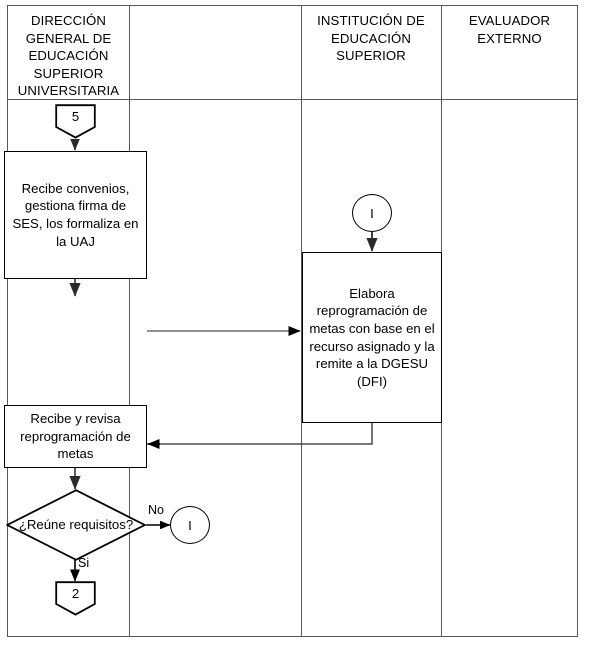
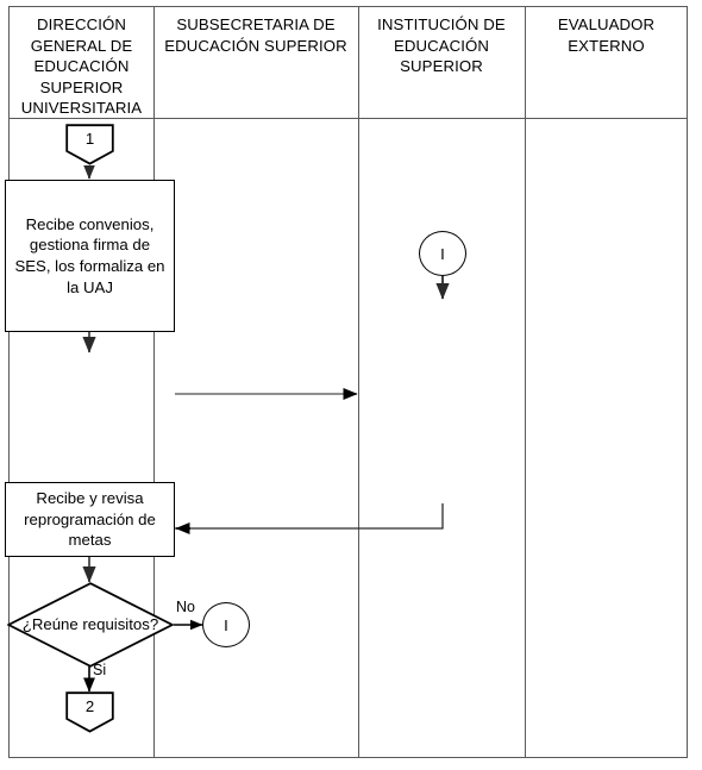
  DIRECCIÓN GENERAL DE EDUCACIÓN SUPERIOR UNIVERSITARIA
+ SUBSECRETARIA DE EDUCACIÓN SUPERIOR
  INSTITUCIÓN DE EDUCACIÓN SUPERIOR
  EVALUADOR EXTERNO
- 5
+ 1
  Recibe convenios, gestiona firma de SES, los formaliza en la UAJ
  Recibe y revisa reprogramación de metas
  ¿Reúne requisitos?
  Si
  2
  No
  I
  I
- Elabora reprogramación de metas con base en el recurso asignado y la remite a la DGESU (DFI)
